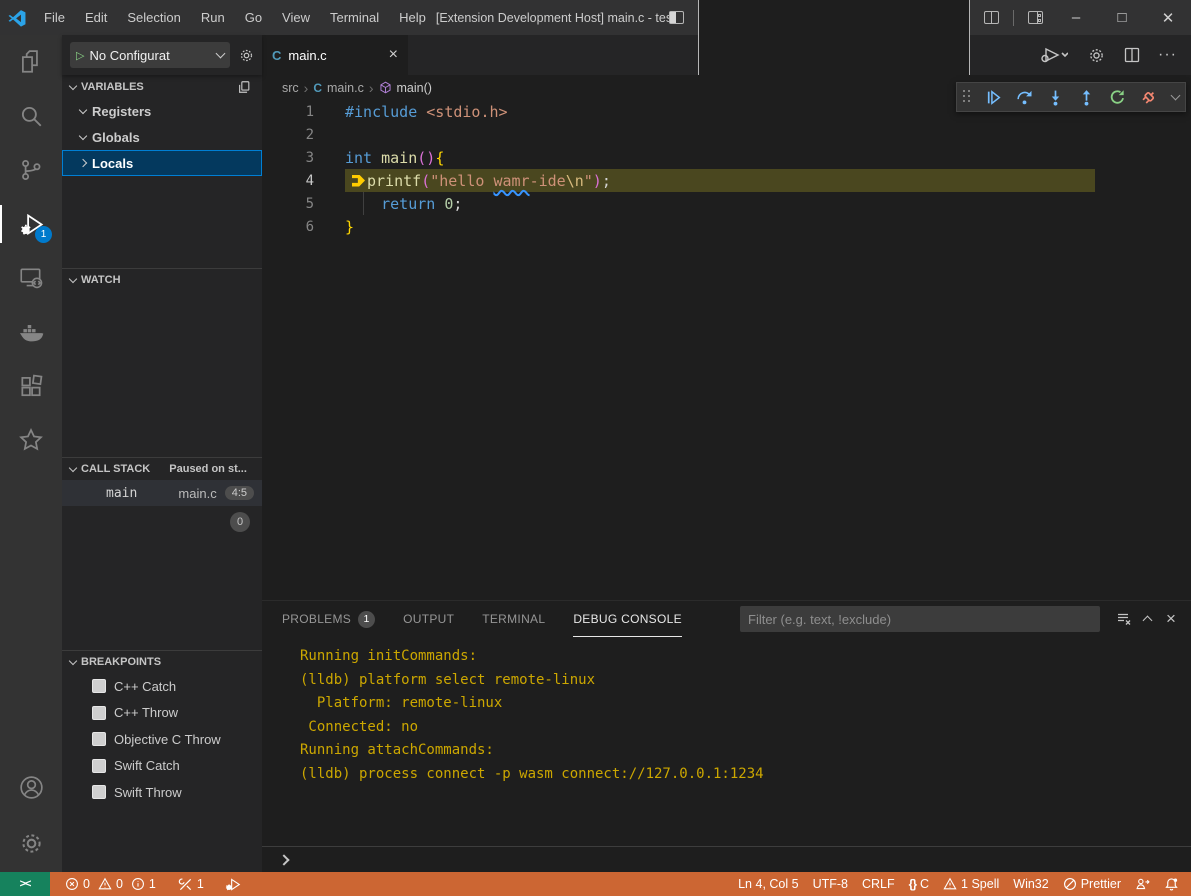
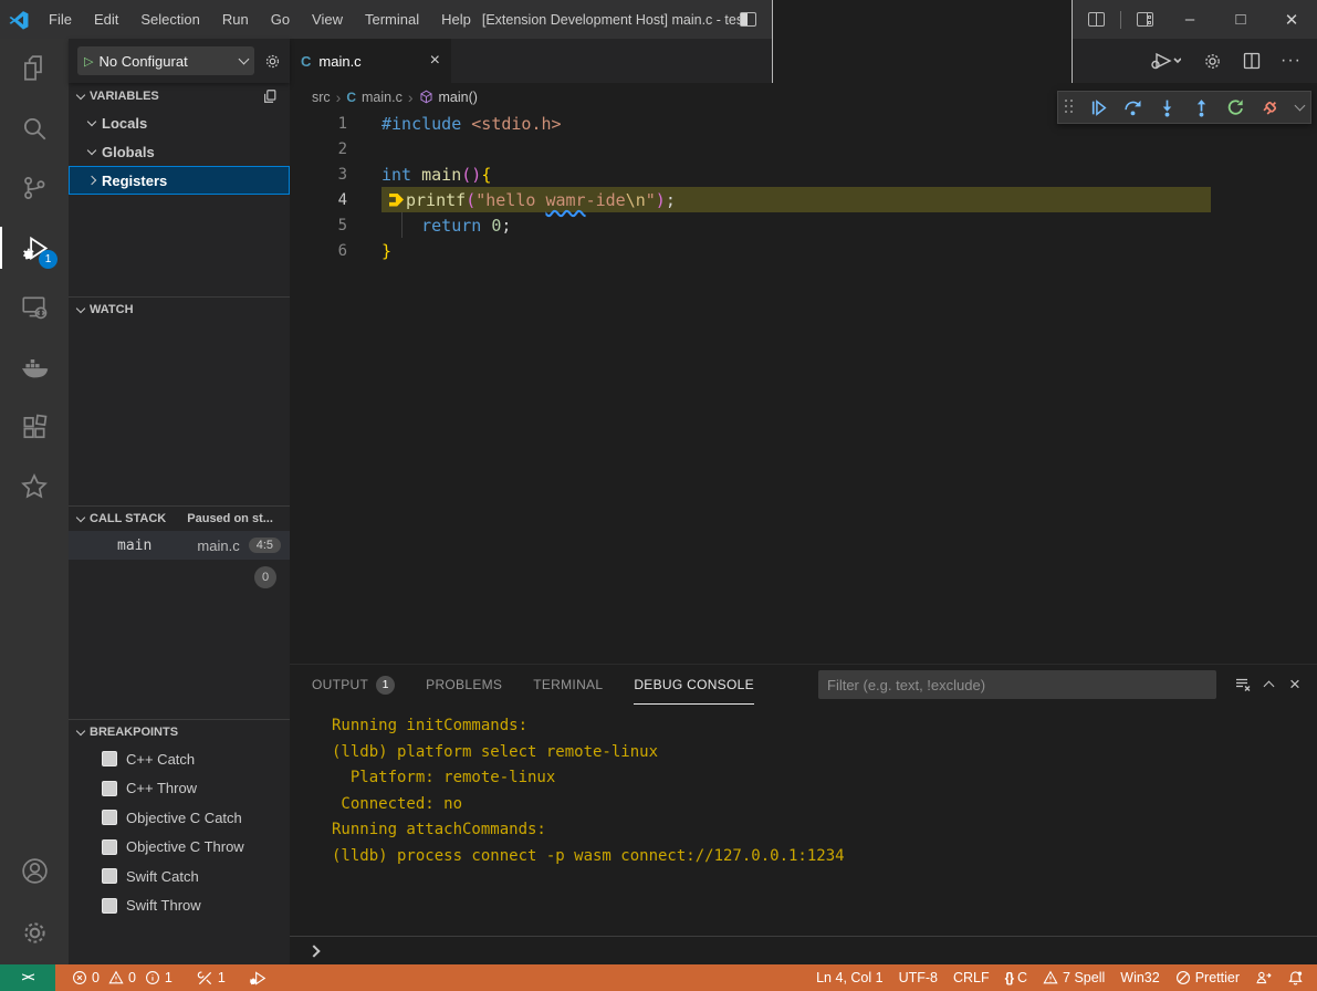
  File
  Edit
  Selection
  Run
  Go
  View
  Terminal
  Help
  –
  □
  ✕
  1
  ▷
  No Configurat
  VARIABLES
- Registers
+ Locals
  Globals
- Locals
+ Registers
  WATCH
  CALL STACK
  Paused on st...
  main
  main.c
  4:5
  0
  BREAKPOINTS
  C++ Catch
  C++ Throw
+ Objective C Catch
  Objective C Throw
  Swift Catch
  Swift Throw
  C
  main.c
  ×
  ···
  src
  ›
  C
  main.c
  ›
  main()
  1
  #include
  <stdio.h>
  2
  3
  int
  main
  (
  )
  {
  4
  printf
  (
  "hello
  wamr
  -ide
  \n
  "
  )
  ;
  5
  return
  0
  ;
  6
  }
- PROBLEMS
+ OUTPUT
  1
- OUTPUT
+ PROBLEMS
  TERMINAL
  DEBUG CONSOLE
  Filter (e.g. text, !exclude)
  ×
  Running initCommands:
  (lldb) platform select remote-linux
  Platform: remote-linux
  Connected: no
  Running attachCommands:
  (lldb) process connect -p wasm connect://127.0.0.1:1234
  ><
  0
  0
  1
  1
- Ln 4, Col 5
+ Ln 4, Col 1
  UTF-8
  CRLF
  {}
  C
- 1 Spell
+ 7 Spell
  Win32
  Prettier
